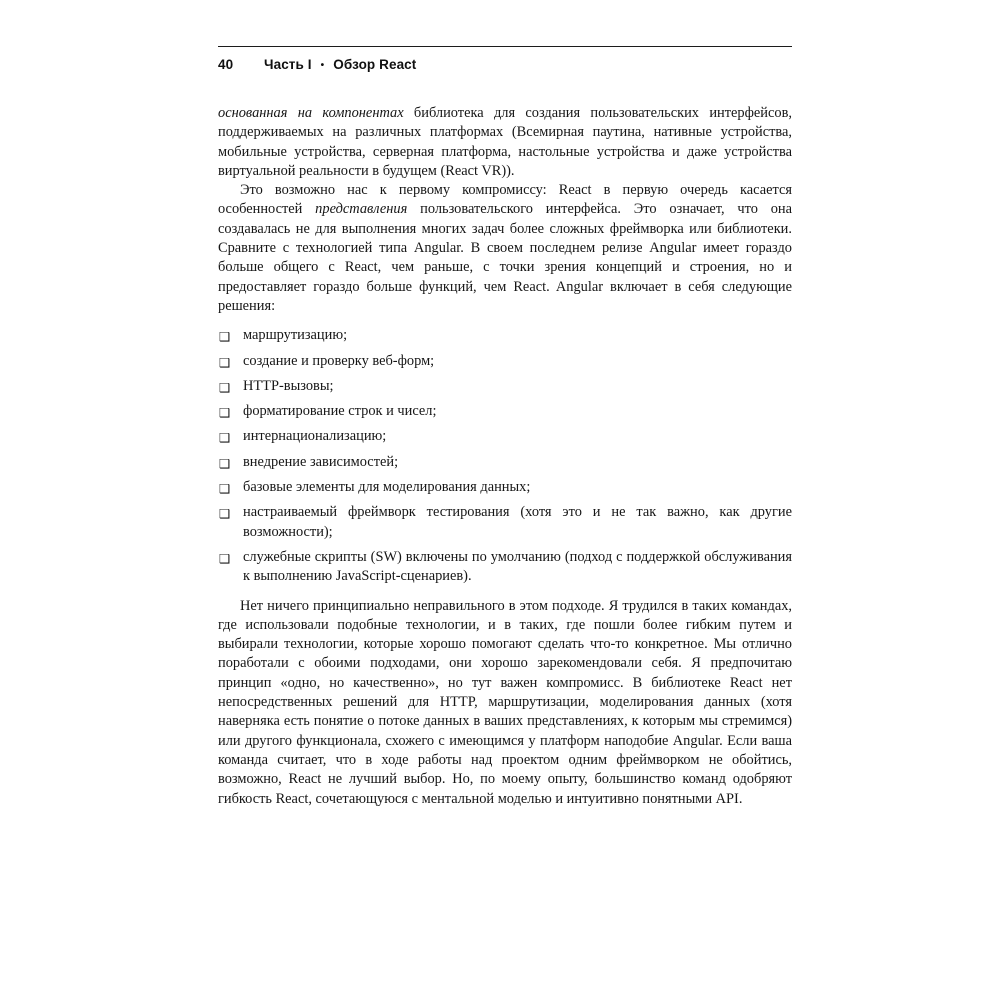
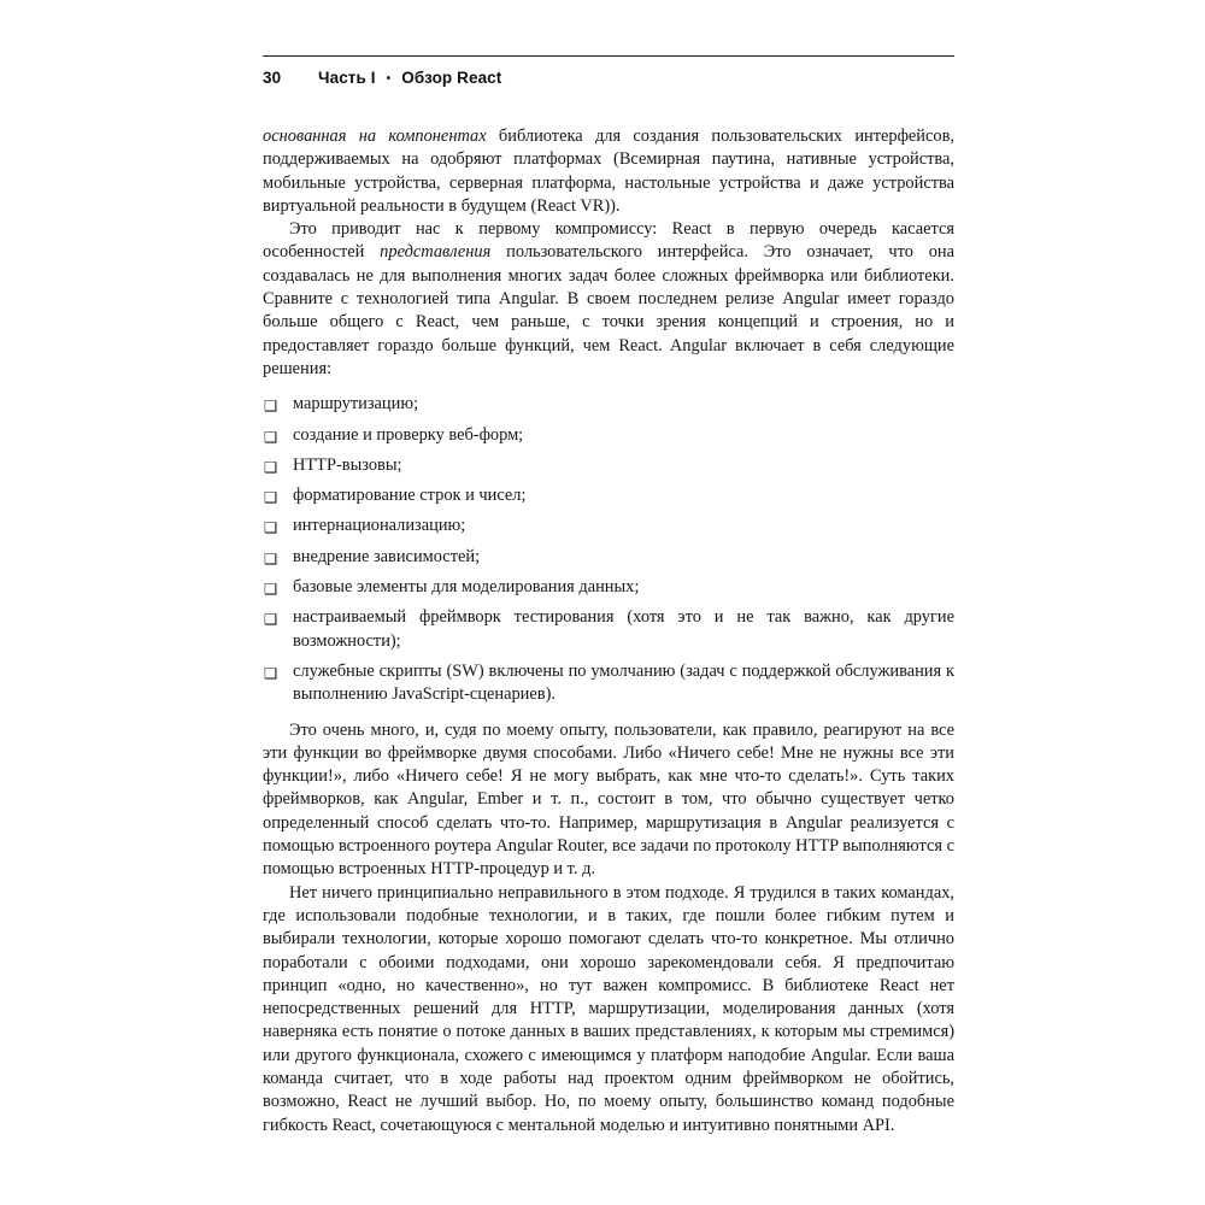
- 40
+ 30
  Часть I
  •
  Обзор React
- основанная на компонентах библиотека для создания пользовательских интерфейсов, поддерживаемых на различных платформах (Всемирная паутина, нативные устройства, мобильные устройства, серверная платформа, настольные устройства и даже устройства виртуальной реальности в будущем (React VR)).
+ основанная на компонентах библиотека для создания пользовательских интерфейсов, поддерживаемых на одобряют платформах (Всемирная паутина, нативные устройства, мобильные устройства, серверная платформа, настольные устройства и даже устройства виртуальной реальности в будущем (React VR)).
- Это возможно нас к первому компромиссу: React в первую очередь касается особенностей представления пользовательского интерфейса. Это означает, что она создавалась не для выполнения многих задач более сложных фреймворка или библиотеки. Сравните с технологией типа Angular. В своем последнем релизе Angular имеет гораздо больше общего с React, чем раньше, с точки зрения концепций и строения, но и предоставляет гораздо больше функций, чем React. Angular включает в себя следующие решения:
+ Это приводит нас к первому компромиссу: React в первую очередь касается особенностей представления пользовательского интерфейса. Это означает, что она создавалась не для выполнения многих задач более сложных фреймворка или библиотеки. Сравните с технологией типа Angular. В своем последнем релизе Angular имеет гораздо больше общего с React, чем раньше, с точки зрения концепций и строения, но и предоставляет гораздо больше функций, чем React. Angular включает в себя следующие решения:
  ❑
  маршрутизацию;
  ❑
  создание и проверку веб-форм;
  ❑
  HTTP-вызовы;
  ❑
  форматирование строк и чисел;
  ❑
  интернационализацию;
  ❑
  внедрение зависимостей;
  ❑
  базовые элементы для моделирования данных;
  ❑
  настраиваемый фреймворк тестирования (хотя это и не так важно, как другие возможности);
  ❑
- служебные скрипты (SW) включены по умолчанию (подход с поддержкой обслуживания к выполнению JavaScript-сценариев).
+ служебные скрипты (SW) включены по умолчанию (задач с поддержкой обслуживания к выполнению JavaScript-сценариев).
+ Это очень много, и, судя по моему опыту, пользователи, как правило, реагируют на все эти функции во фреймворке двумя способами. Либо «Ничего себе! Мне не нужны все эти функции!», либо «Ничего себе! Я не могу выбрать, как мне что-то сделать!». Суть таких фреймворков, как Angular, Ember и т. п., состоит в том, что обычно существует четко определенный способ сделать что-то. Например, маршрутизация в Angular реализуется с помощью встроенного роутера Angular Router, все задачи по протоколу HTTP выполняются с помощью встроенных HTTP-процедур и т. д.
- Нет ничего принципиально неправильного в этом подходе. Я трудился в таких командах, где использовали подобные технологии, и в таких, где пошли более гибким путем и выбирали технологии, которые хорошо помогают сделать что-то конкретное. Мы отлично поработали с обоими подходами, они хорошо зарекомендовали себя. Я предпочитаю принцип «одно, но качественно», но тут важен компромисс. В библиотеке React нет непосредственных решений для HTTP, маршрутизации, моделирования данных (хотя наверняка есть понятие о потоке данных в ваших представлениях, к которым мы стремимся) или другого функционала, схожего с имеющимся у платформ наподобие Angular. Если ваша команда считает, что в ходе работы над проектом одним фреймворком не обойтись, возможно, React не лучший выбор. Но, по моему опыту, большинство команд одобряют гибкость React, сочетающуюся с ментальной моделью и интуитивно понятными API.
+ Нет ничего принципиально неправильного в этом подходе. Я трудился в таких командах, где использовали подобные технологии, и в таких, где пошли более гибким путем и выбирали технологии, которые хорошо помогают сделать что-то конкретное. Мы отлично поработали с обоими подходами, они хорошо зарекомендовали себя. Я предпочитаю принцип «одно, но качественно», но тут важен компромисс. В библиотеке React нет непосредственных решений для HTTP, маршрутизации, моделирования данных (хотя наверняка есть понятие о потоке данных в ваших представлениях, к которым мы стремимся) или другого функционала, схожего с имеющимся у платформ наподобие Angular. Если ваша команда считает, что в ходе работы над проектом одним фреймворком не обойтись, возможно, React не лучший выбор. Но, по моему опыту, большинство команд подобные гибкость React, сочетающуюся с ментальной моделью и интуитивно понятными API.
